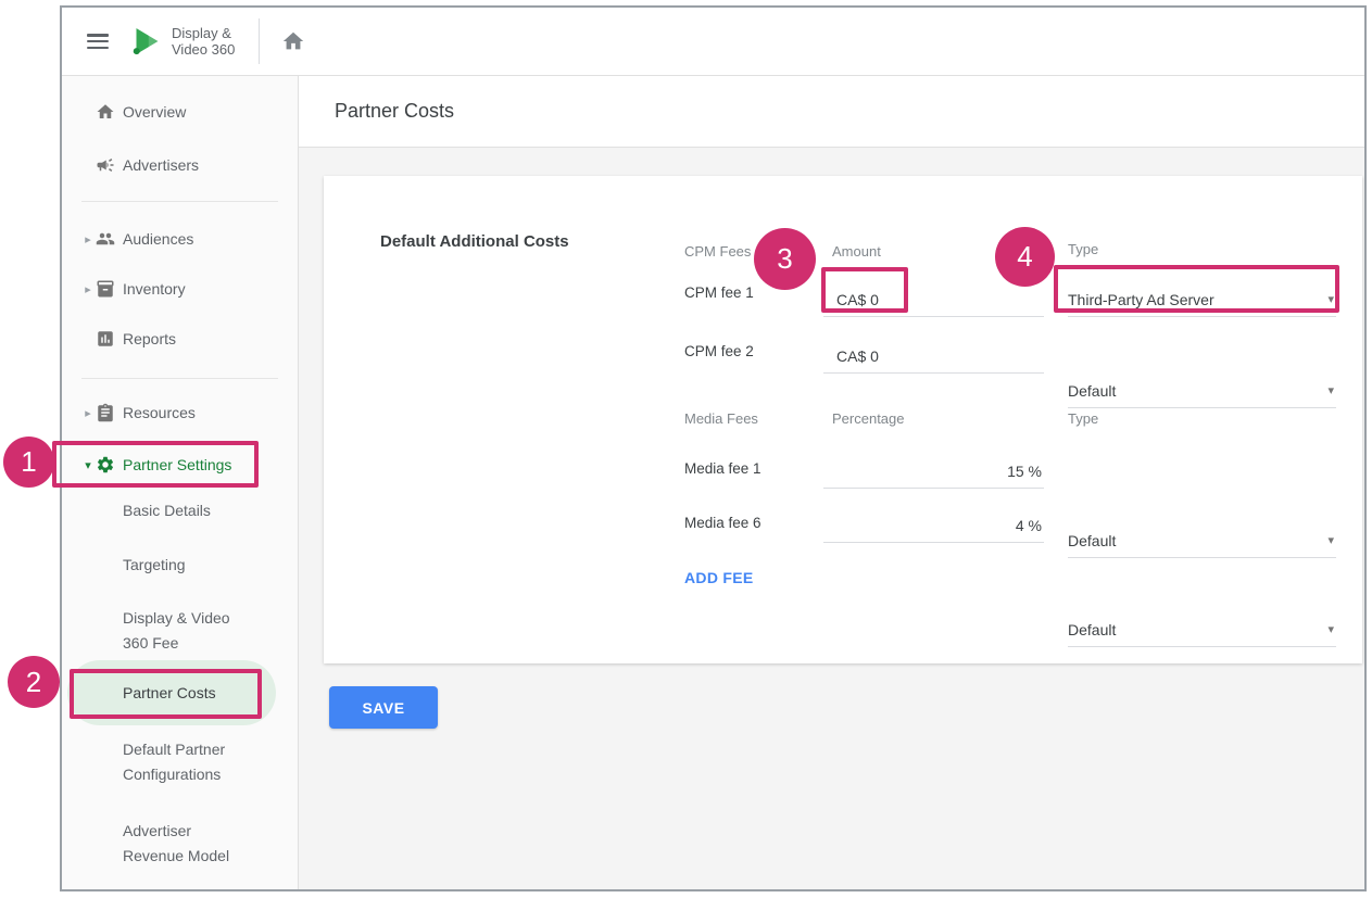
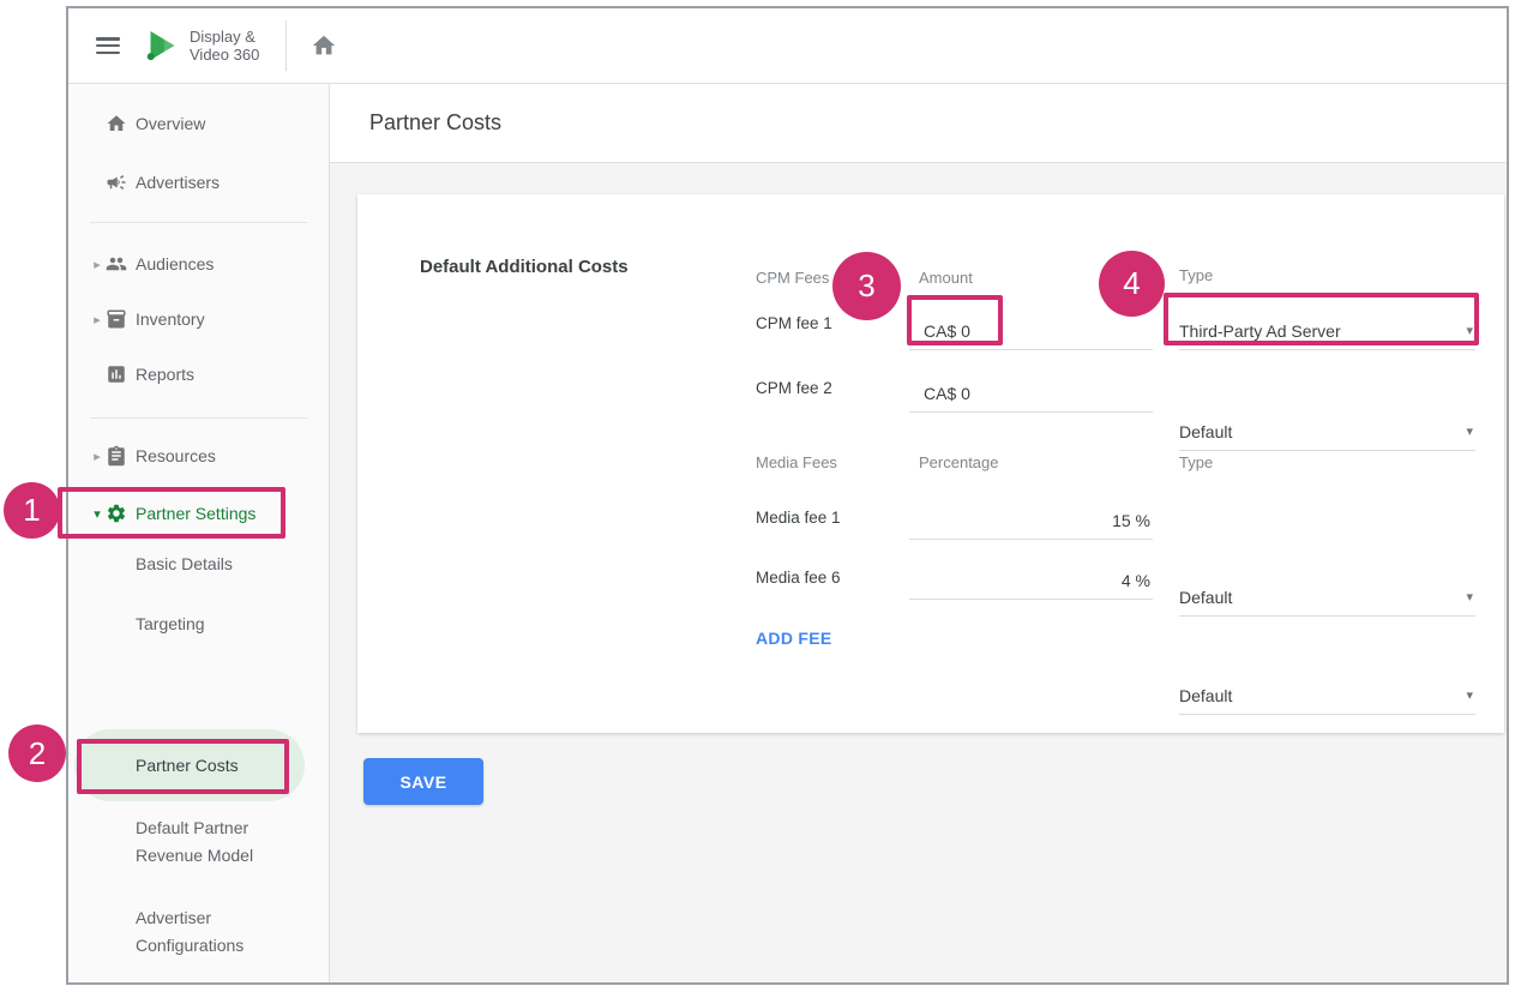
  Display &
  Video 360
  Overview
  Advertisers
  ▸
  Audiences
  ▸
  Inventory
  Reports
  ▸
  Resources
  ▾
  Partner Settings
  Basic Details
  Targeting
- Display & Video
- 360 Fee
  Partner Costs
  Default Partner
- Configurations
+ Revenue Model
  Advertiser
- Revenue Model
+ Configurations
  Partner Costs
  Default Additional Costs
  CPM Fees
  Amount
  Type
  CPM fee 1
  CA$ 0
  Third-Party Ad Server
  ▾
  CPM fee 2
  CA$ 0
  Default
  ▾
  Media Fees
  Percentage
  Type
  Media fee 1
  15 %
  Default
  ▾
  Media fee 6
  4 %
  Default
  ▾
  ADD FEE
  SAVE
  1
  2
  3
  4
